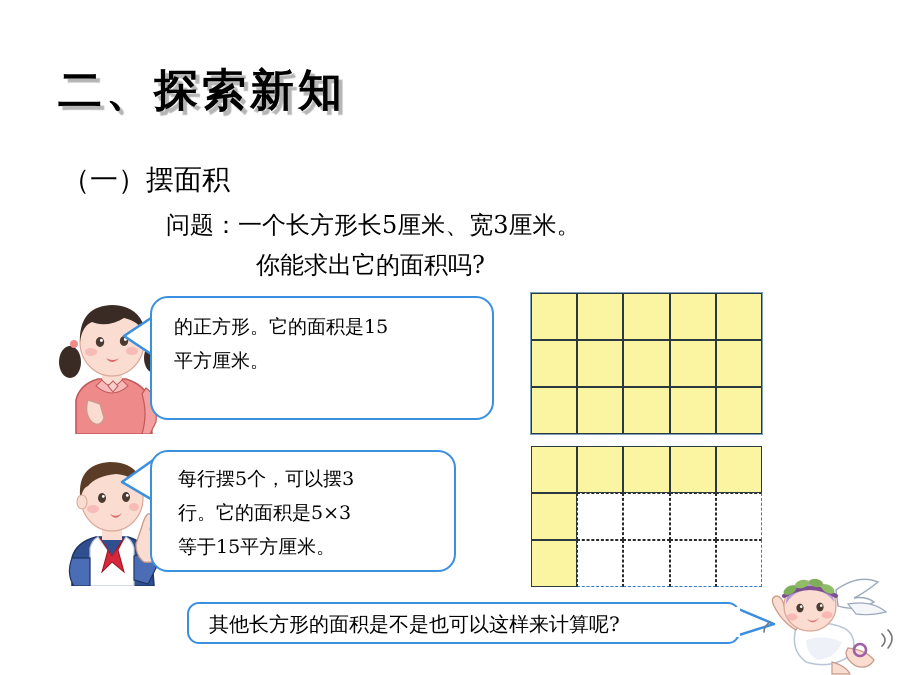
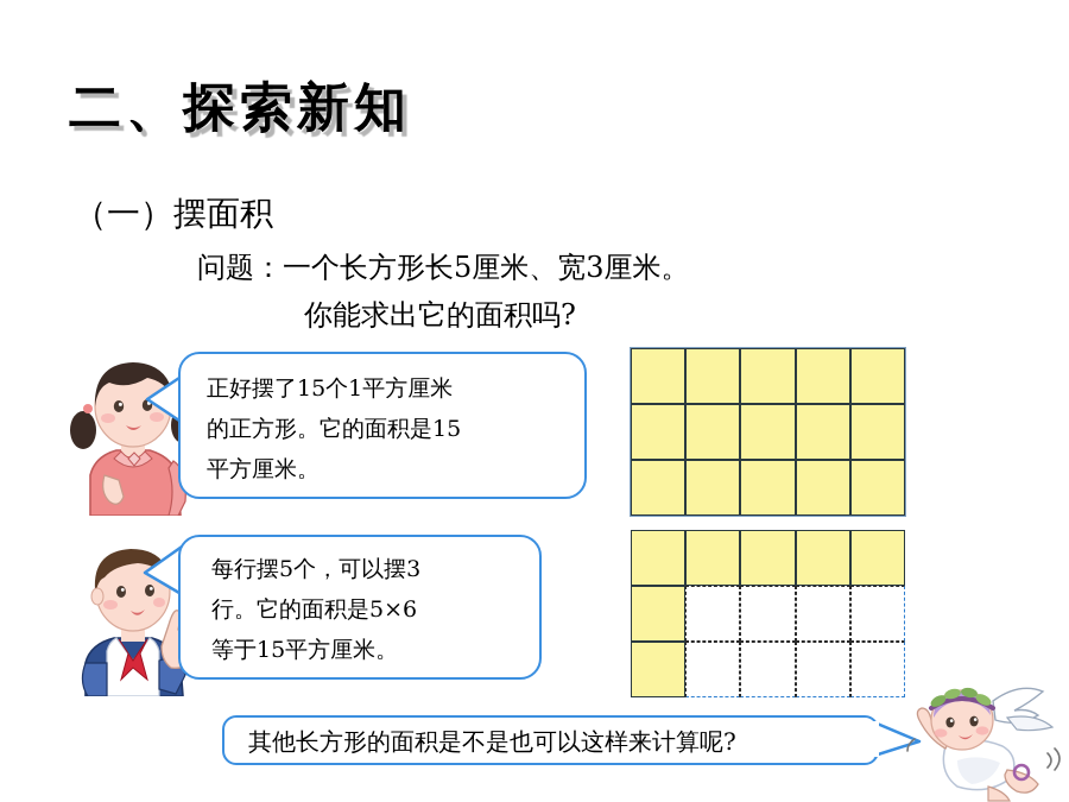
  二、探索新知
  （一）摆面积
  问题：一个长方形长5厘米、宽3厘米。
  你能求出它的面积吗?
+ 正好摆了15个1平方厘米
  的正方形。它的面积是15
  平方厘米。
  每行摆5个，可以摆3
- 行。它的面积是5×3
+ 行。它的面积是5×6
  等于15平方厘米。
  其他长方形的面积是不是也可以这样来计算呢?
